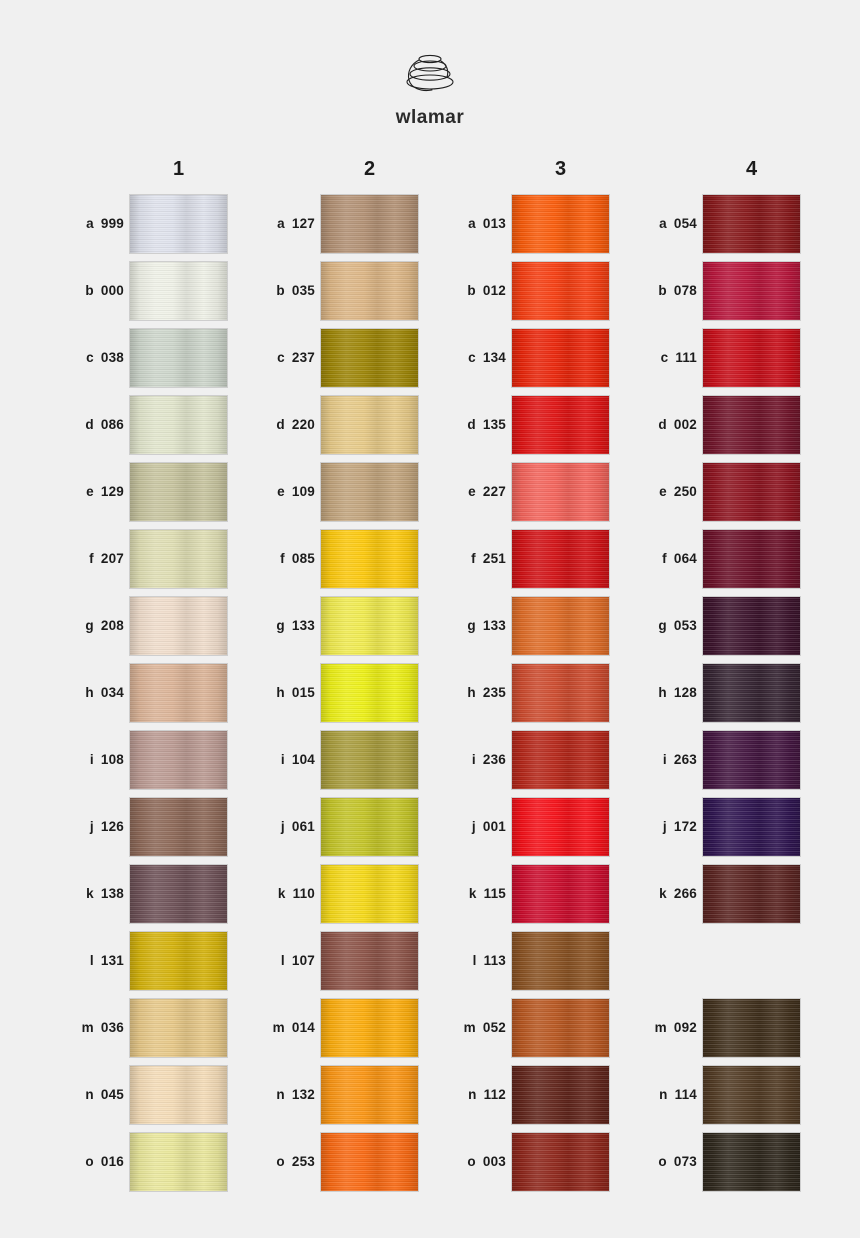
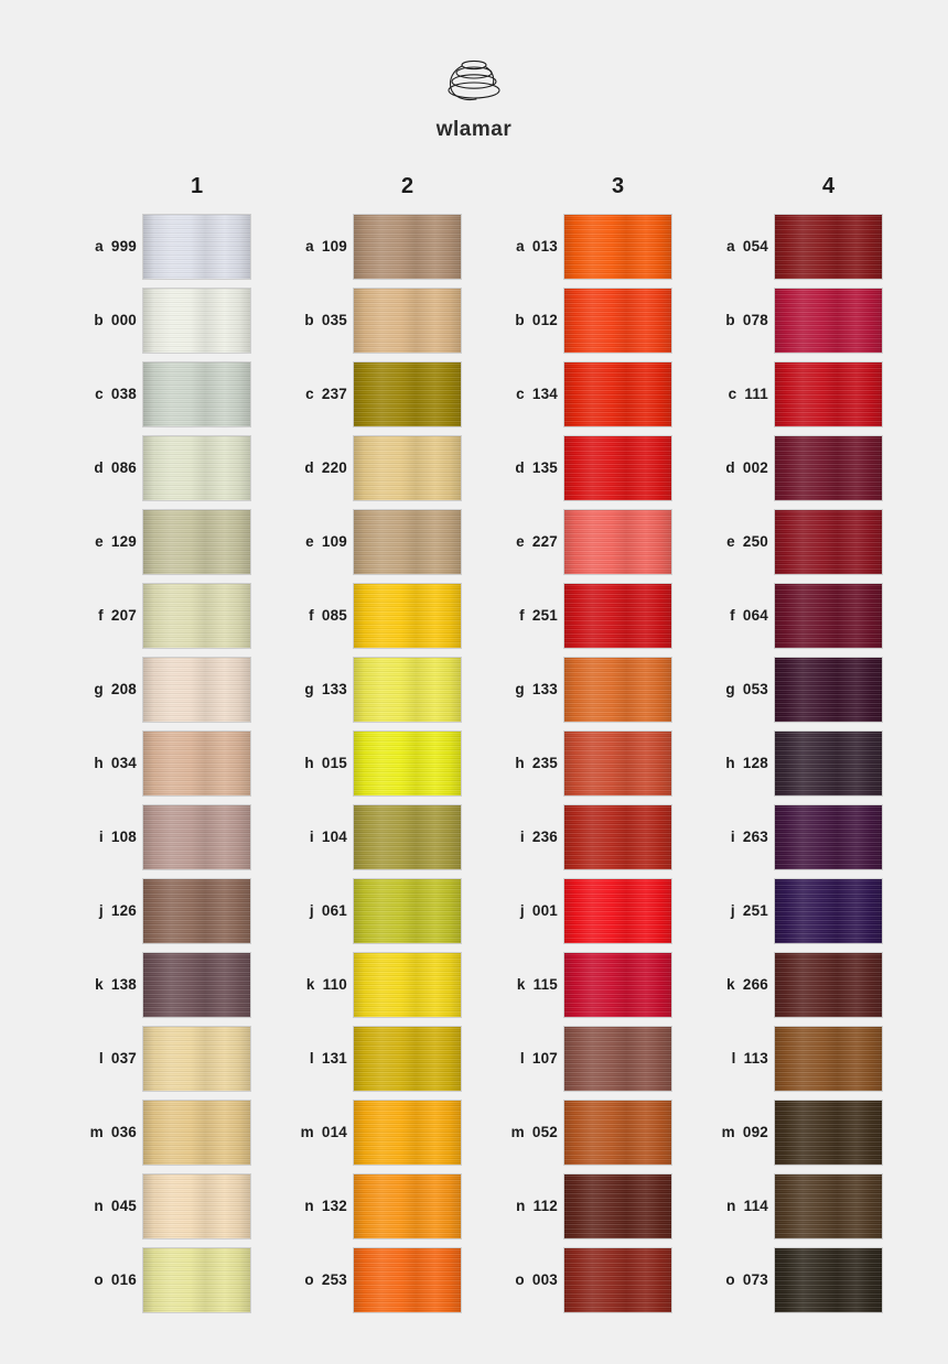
  wlamar
  1
  2
  3
  4
  a 999
- a 127
+ a 109
  a 013
  a 054
  b 000
  b 035
  b 012
  b 078
  c 038
  c 237
  c 134
  c 111
  d 086
  d 220
  d 135
  d 002
  e 129
  e 109
  e 227
  e 250
  f 207
  f 085
  f 251
  f 064
  g 208
  g 133
  g 133
  g 053
  h 034
  h 015
  h 235
  h 128
  i 108
  i 104
  i 236
  i 263
  j 126
  j 061
  j 001
- j 172
+ j 251
  k 138
  k 110
  k 115
  k 266
+ l 037
  l 131
  l 107
  l 113
  m 036
  m 014
  m 052
  m 092
  n 045
  n 132
  n 112
  n 114
  o 016
  o 253
  o 003
  o 073
